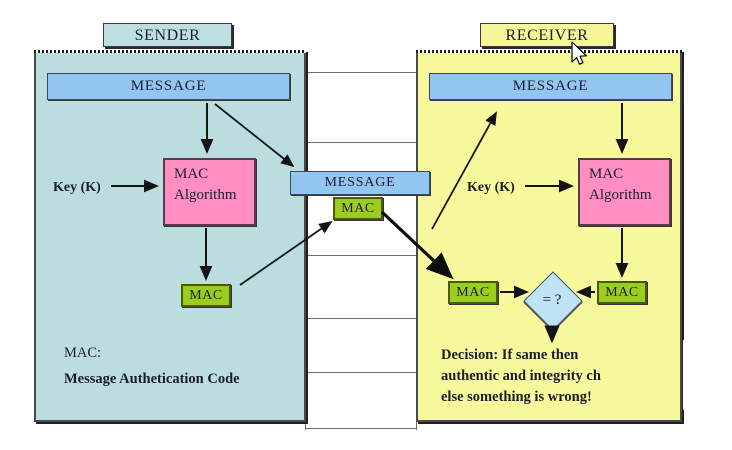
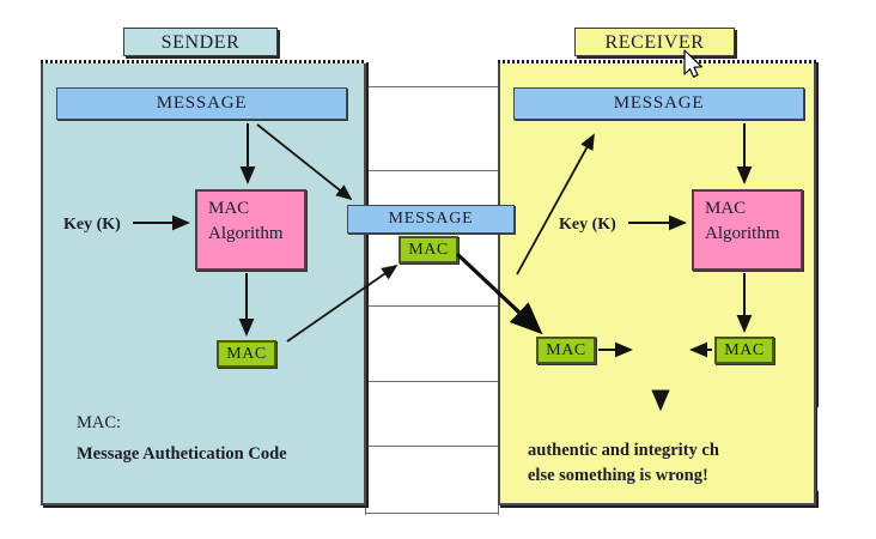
  SENDER
  MESSAGE
  MAC
  Algorithm
  Key (K)
  MAC
  MAC:
  Message Authetication Code
  RECEIVER
  MESSAGE
  MAC
  Algorithm
  Key (K)
  MAC
  MAC
- = ?
- Decision: If same then
  authentic and integrity ch
  else something is wrong!
  MESSAGE
  MAC
